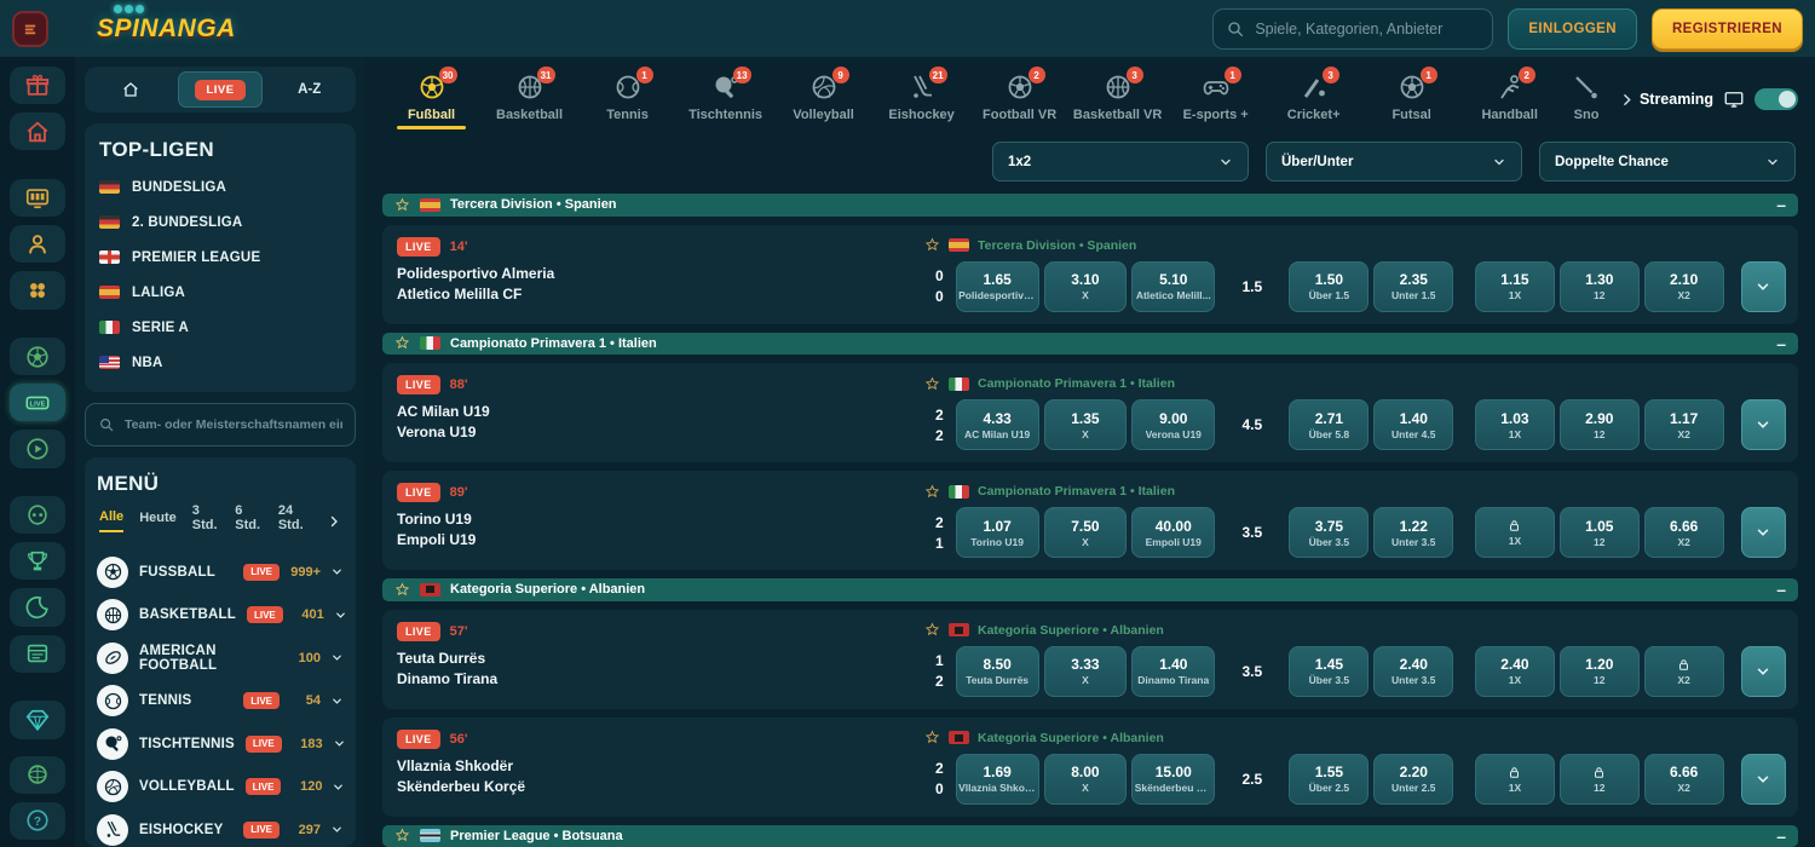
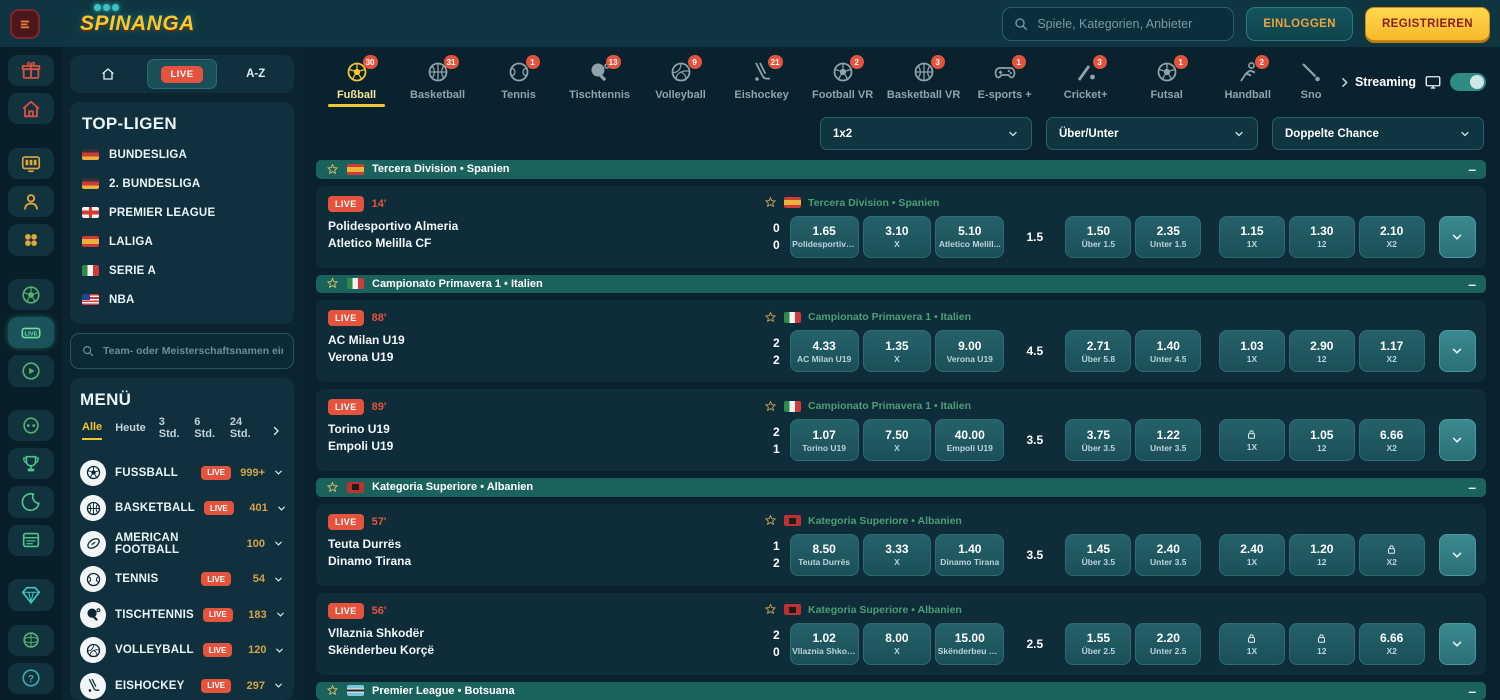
  SPINANGA
  Spiele, Kategorien, Anbieter
  EINLOGGEN
  REGISTRIEREN
  ?
  LIVE
  A-Z
  TOP-LIGEN
  BUNDESLIGA
  2. BUNDESLIGA
  PREMIER LEAGUE
  LALIGA
  SERIE A
  NBA
  Team- oder Meisterschaftsnamen ei
  MENÜ
  Alle
  Heute
  3 Std.
  6 Std.
  24 Std.
  FUSSBALL
  LIVE
  999+
  BASKETBALL
  LIVE
  401
  AMERICAN FOOTBALL
  100
  TENNIS
  LIVE
  54
  TISCHTENNIS
  LIVE
  183
  VOLLEYBALL
  LIVE
  120
  EISHOCKEY
  LIVE
  297
  30
  Fußball
  31
  Basketball
  1
  Tennis
  13
  Tischtennis
  9
  Volleyball
  21
  Eishockey
  2
  Football VR
  3
  Basketball VR
  1
  E-sports +
  3
  Cricket+
  1
  Futsal
  2
  Handball
  Sno
  Streaming
  1x2
  Über/Unter
  Doppelte Chance
  Tercera Division • Spanien
  –
  LIVE
  14'
  Polidesportivo Almeria
  Atletico Melilla CF
  Tercera Division • Spanien
  0
  0
  1.65
  Polidesportivo..
  3.10
  X
  5.10
  Atletico Melill...
  1.5
  1.50
  Über 1.5
  2.35
  Unter 1.5
  1.15
  1X
  1.30
  12
  2.10
  X2
  Campionato Primavera 1 • Italien
  –
  LIVE
  88'
  AC Milan U19
  Verona U19
  Campionato Primavera 1 • Italien
  2
  2
  4.33
  AC Milan U19
  1.35
  X
  9.00
  Verona U19
  4.5
  2.71
  Über 5.8
  1.40
  Unter 4.5
  1.03
  1X
  2.90
  12
  1.17
  X2
  LIVE
  89'
  Torino U19
  Empoli U19
  Campionato Primavera 1 • Italien
  2
  1
  1.07
  Torino U19
  7.50
  X
  40.00
  Empoli U19
  3.5
  3.75
  Über 3.5
  1.22
  Unter 3.5
  1X
  1.05
  12
  6.66
  X2
  Kategoria Superiore • Albanien
  –
  LIVE
  57'
  Teuta Durrës
  Dinamo Tirana
  Kategoria Superiore • Albanien
  1
  2
  8.50
  Teuta Durrës
  3.33
  X
  1.40
  Dinamo Tirana
  3.5
  1.45
  Über 3.5
  2.40
  Unter 3.5
  2.40
  1X
  1.20
  12
  X2
  LIVE
  56'
  Vllaznia Shkodër
  Skënderbeu Korçë
  Kategoria Superiore • Albanien
  2
  0
- 1.69
+ 1.02
  Vllaznia Shkod..
  8.00
  X
  15.00
  Skënderbeu K...
  2.5
  1.55
  Über 2.5
  2.20
  Unter 2.5
  1X
  12
  6.66
  X2
  Premier League • Botsuana
  –
